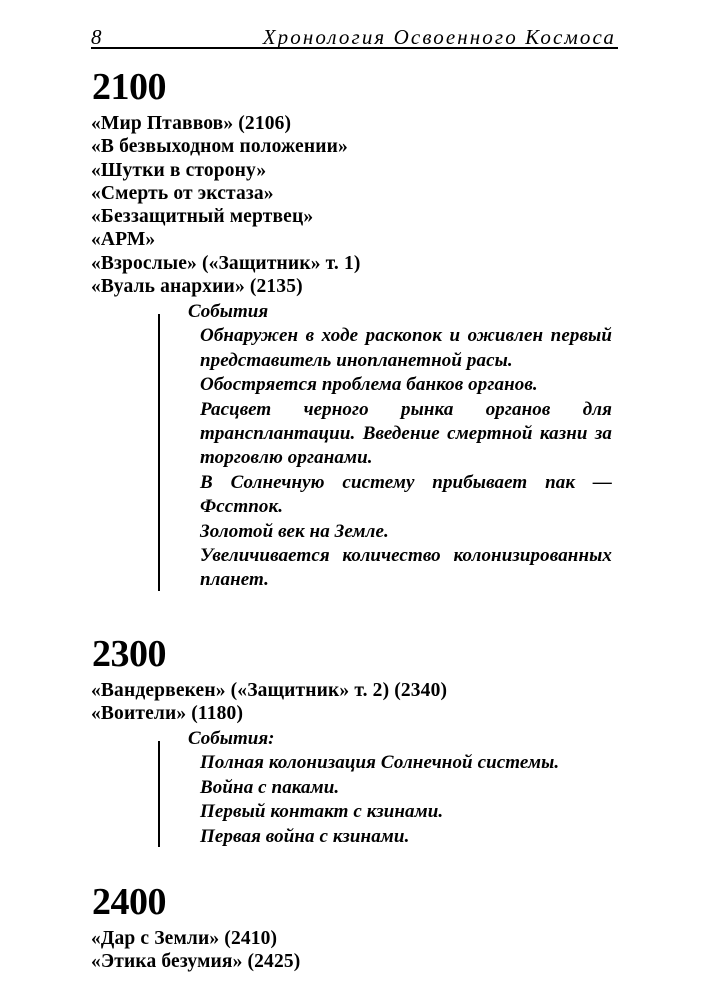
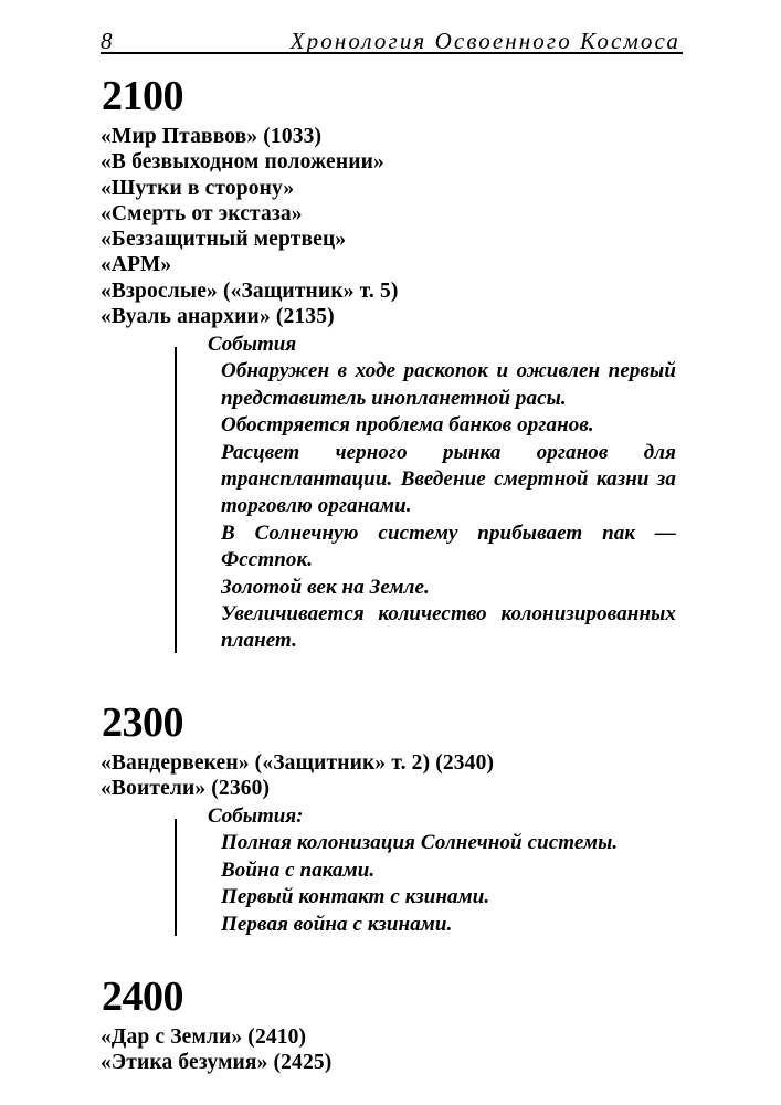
  8
  Хронология Освоенного Космоса
  2100
- «Мир Птаввов» (2106)
+ «Мир Птаввов» (1033)
  «В безвыходном положении»
  «Шутки в сторону»
  «Смерть от экстаза»
  «Беззащитный мертвец»
  «АРМ»
- «Взрослые» («Защитник» т. 1)
+ «Взрослые» («Защитник» т. 5)
  «Вуаль анархии» (2135)
  События
  Обнаружен в ходе раскопок и оживлен первый представитель инопланетной расы.
  Обостряется проблема банков органов.
  Расцвет черного рынка органов для трансплантации. Введение смертной казни за торговлю органами.
  В Солнечную систему прибывает пак — Фсстпок.
  Золотой век на Земле.
  Увеличивается количество колонизированных планет.
  2300
  «Вандервекен» («Защитник» т. 2) (2340)
- «Воители» (1180)
+ «Воители» (2360)
  События:
  Полная колонизация Солнечной системы.
  Война с паками.
  Первый контакт с кзинами.
  Первая война с кзинами.
  2400
  «Дар с Земли» (2410)
  «Этика безумия» (2425)
